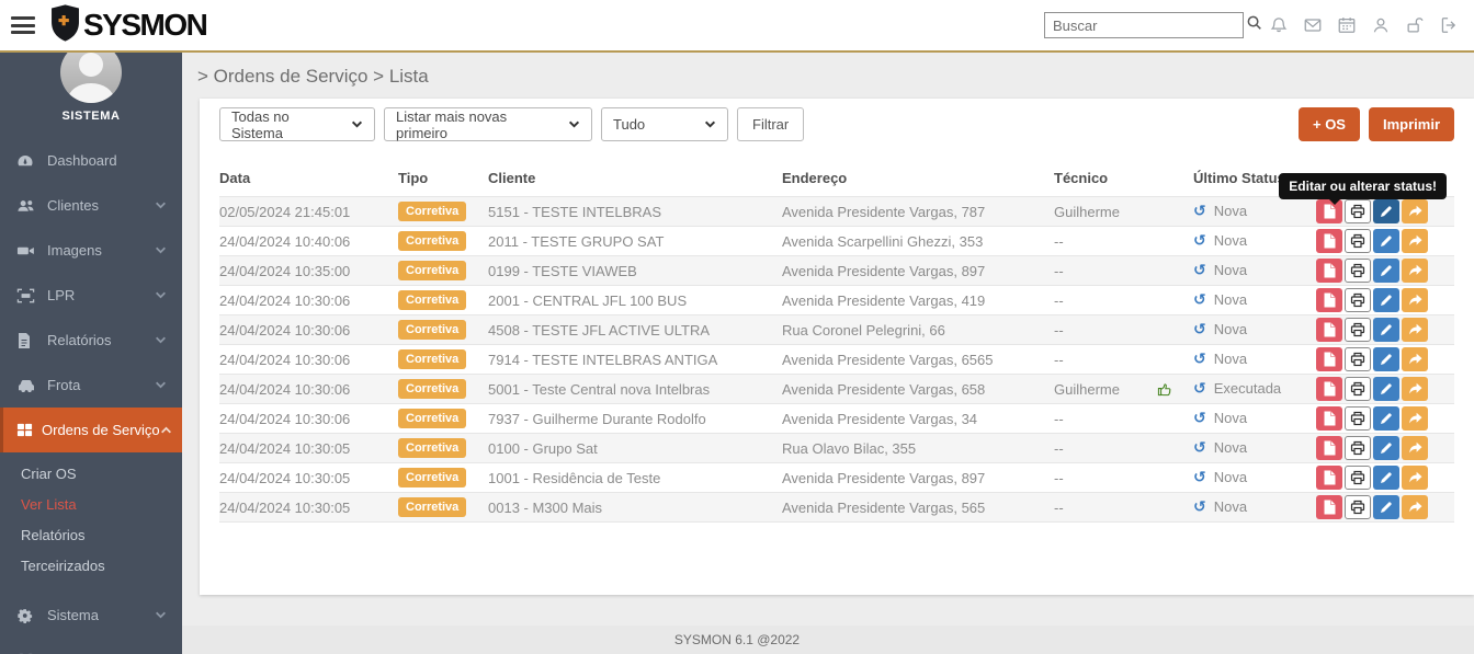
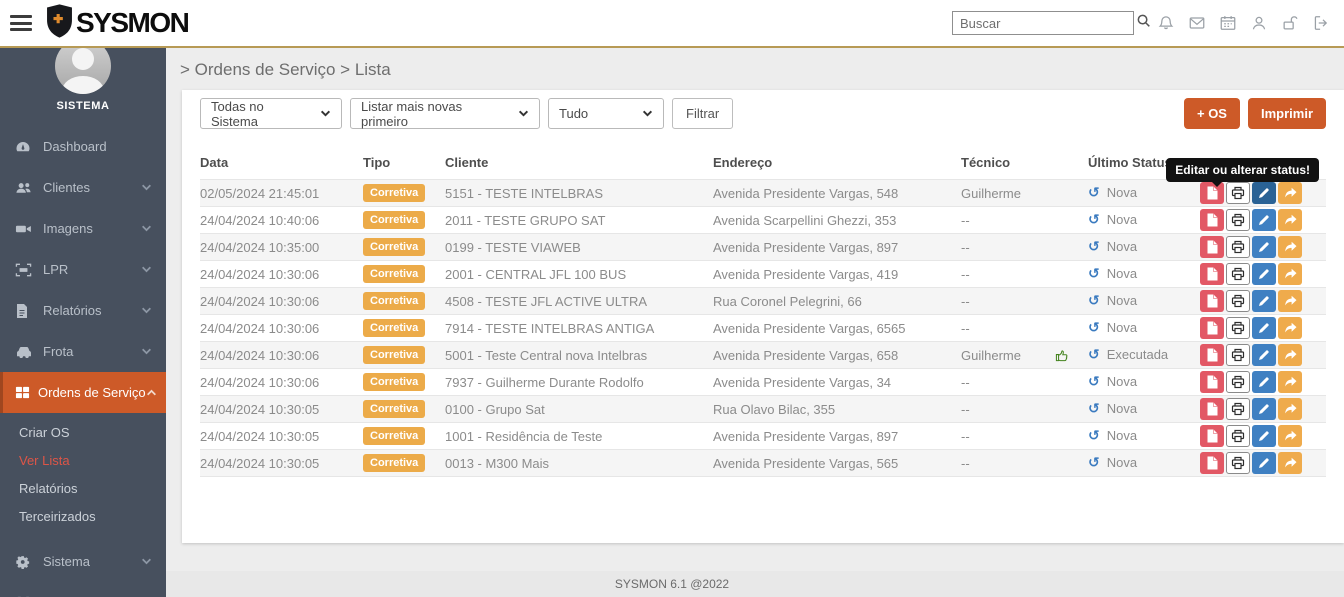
  SYSMON
  Buscar
  SISTEMA
  Dashboard
  Clientes
  Imagens
  LPR
  Relatórios
  Frota
  Ordens de Serviço
  Criar OS
  Ver Lista
  Relatórios
  Terceirizados
  Sistema
  > Ordens de Serviço > Lista
  Todas no Sistema
  Listar mais novas primeiro
  Tudo
  Filtrar
  + OS
  Imprimir
  Data	Tipo	Cliente	Endereço	Técnico	Último Statu
- 02/05/2024 21:45:01	Corretiva	5151 - TESTE INTELBRAS	Avenida Presidente Vargas, 787	Guilherme	↺ Nova
+ 02/05/2024 21:45:01	Corretiva	5151 - TESTE INTELBRAS	Avenida Presidente Vargas, 548	Guilherme	↺ Nova
  24/04/2024 10:40:06	Corretiva	2011 - TESTE GRUPO SAT	Avenida Scarpellini Ghezzi, 353	--	↺ Nova
  24/04/2024 10:35:00	Corretiva	0199 - TESTE VIAWEB	Avenida Presidente Vargas, 897	--	↺ Nova
  24/04/2024 10:30:06	Corretiva	2001 - CENTRAL JFL 100 BUS	Avenida Presidente Vargas, 419	--	↺ Nova
  24/04/2024 10:30:06	Corretiva	4508 - TESTE JFL ACTIVE ULTRA	Rua Coronel Pelegrini, 66	--	↺ Nova
  24/04/2024 10:30:06	Corretiva	7914 - TESTE INTELBRAS ANTIGA	Avenida Presidente Vargas, 6565	--	↺ Nova
  24/04/2024 10:30:06	Corretiva	5001 - Teste Central nova Intelbras	Avenida Presidente Vargas, 658	Guilherme	↺ Executada
  24/04/2024 10:30:06	Corretiva	7937 - Guilherme Durante Rodolfo	Avenida Presidente Vargas, 34	--	↺ Nova
  24/04/2024 10:30:05	Corretiva	0100 - Grupo Sat	Rua Olavo Bilac, 355	--	↺ Nova
  24/04/2024 10:30:05	Corretiva	1001 - Residência de Teste	Avenida Presidente Vargas, 897	--	↺ Nova
  24/04/2024 10:30:05	Corretiva	0013 - M300 Mais	Avenida Presidente Vargas, 565	--	↺ Nova
  Editar ou alterar status!
  SYSMON 6.1 @2022
